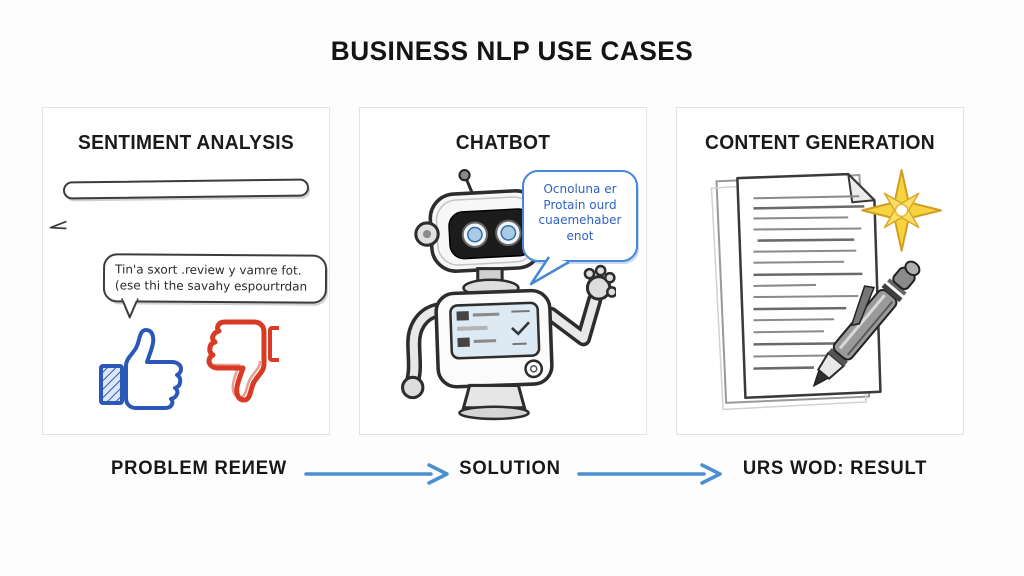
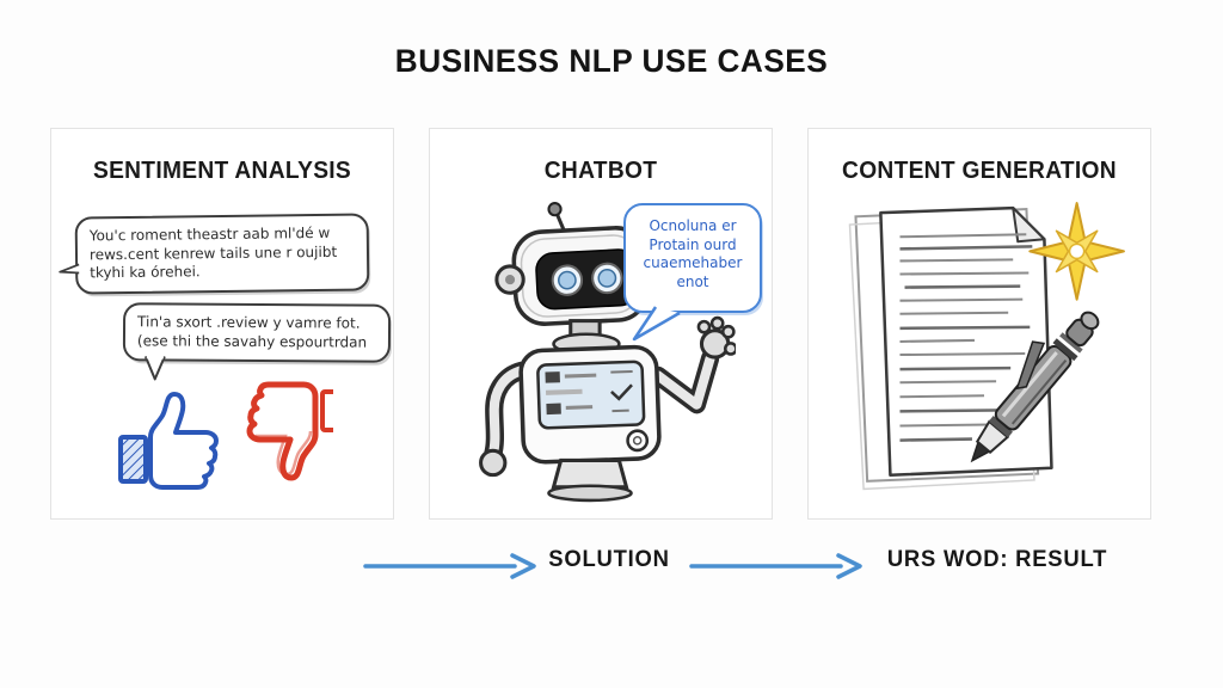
  BUSINESS NLP USE CASES
  SENTIMENT ANALYSIS
+ You'c roment theastr aab ml'dé w
+ rews.cent kenrew tails une r oujibt
+ tkyhi ka órehei.
  Tin'a sxort .review y vamre fot.
  (ese thi the savahy espourtrdan
  CHATBOT
  Ocnoluna er
  Protain ourd
  cuaemehaber
  enot
  CONTENT GENERATION
- PROBLEM REИEW
  SOLUTION
  URS WOD: RESULT
